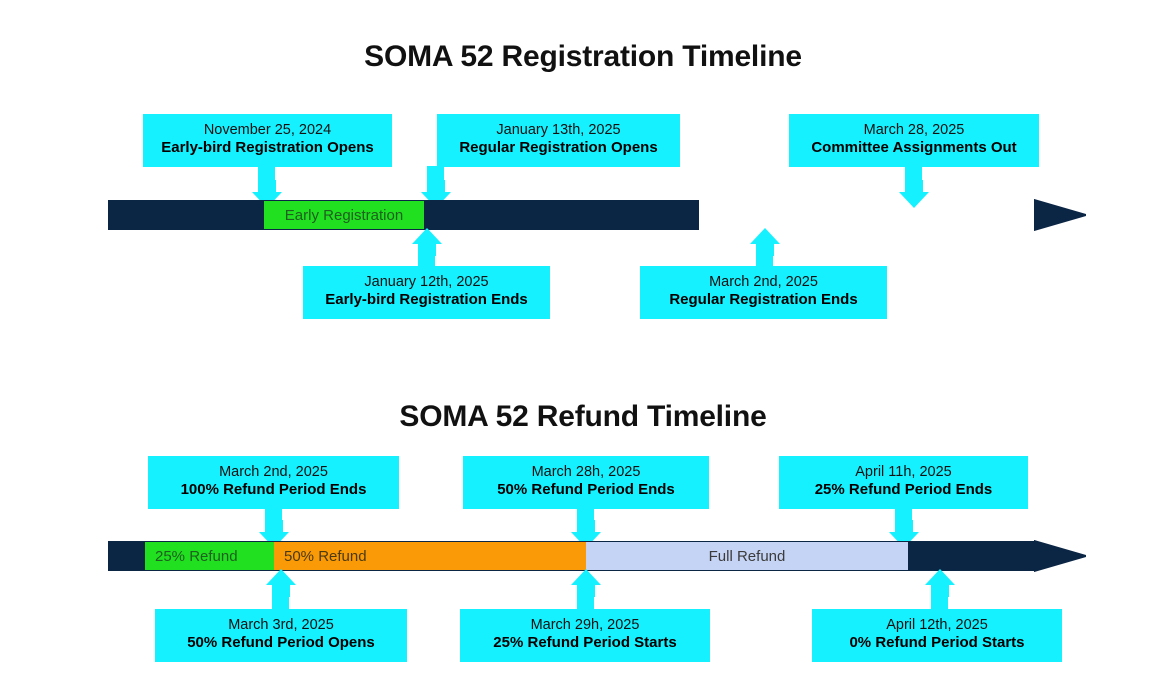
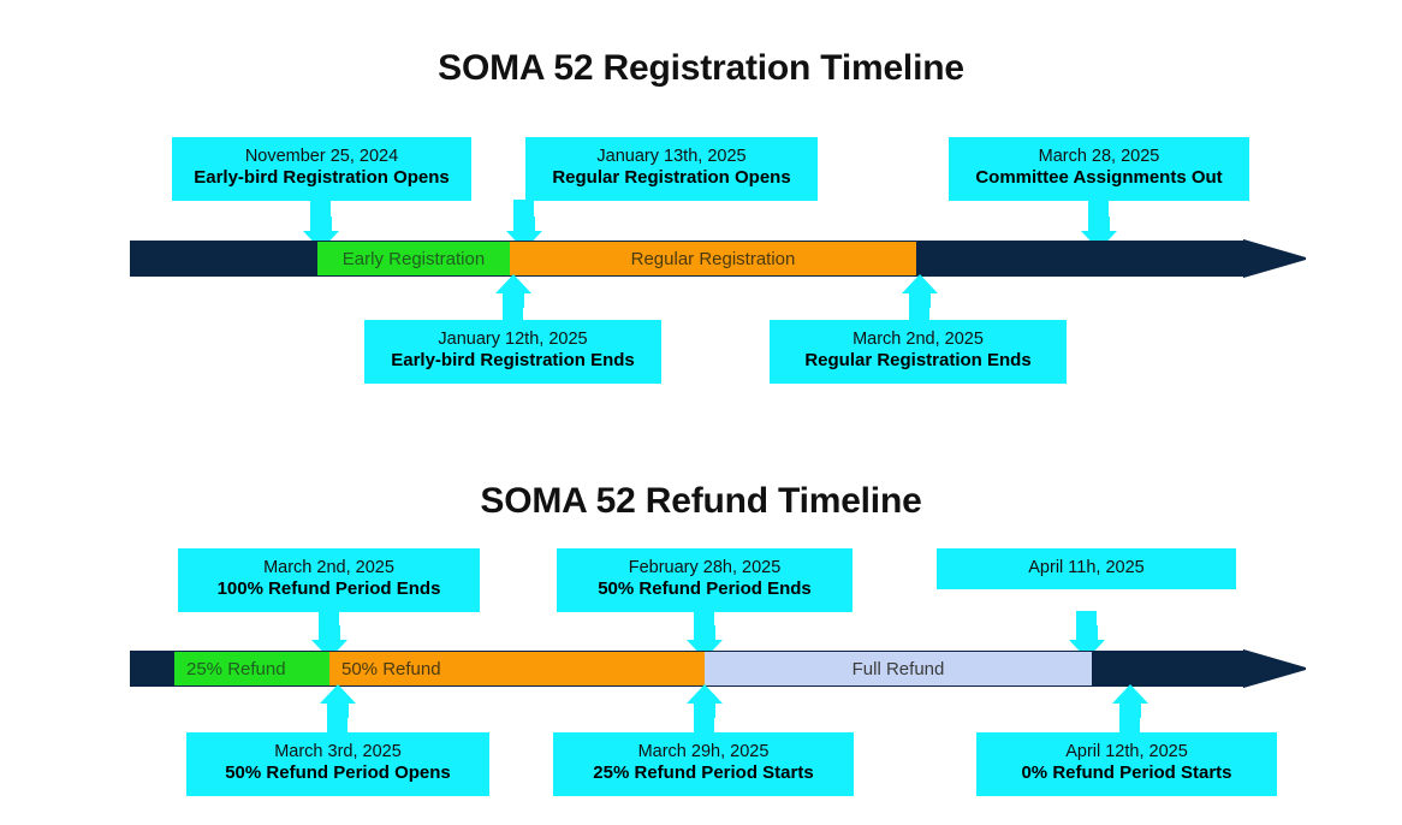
  SOMA 52 Registration Timeline
  November 25, 2024
  Early-bird Registration Opens
  January 13th, 2025
  Regular Registration Opens
  March 28, 2025
  Committee Assignments Out
  Early Registration
+ Regular Registration
  January 12th, 2025
  Early-bird Registration Ends
  March 2nd, 2025
  Regular Registration Ends
  SOMA 52 Refund Timeline
  March 2nd, 2025
  100% Refund Period Ends
- March 28h, 2025
+ February 28h, 2025
  50% Refund Period Ends
  April 11h, 2025
- 25% Refund Period Ends
  25% Refund
  50% Refund
  Full Refund
  March 3rd, 2025
  50% Refund Period Opens
  March 29h, 2025
  25% Refund Period Starts
  April 12th, 2025
  0% Refund Period Starts
